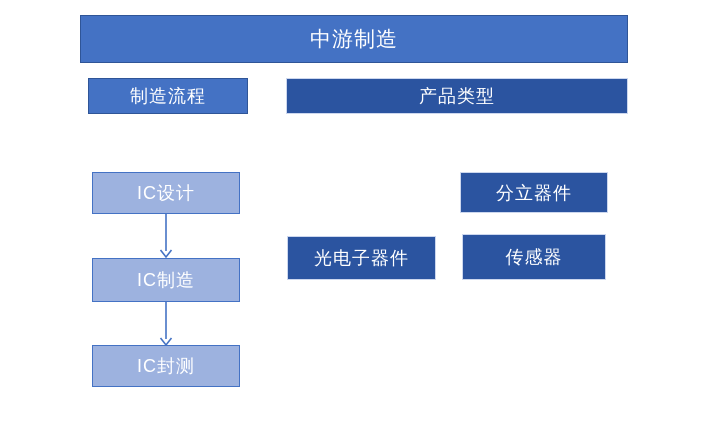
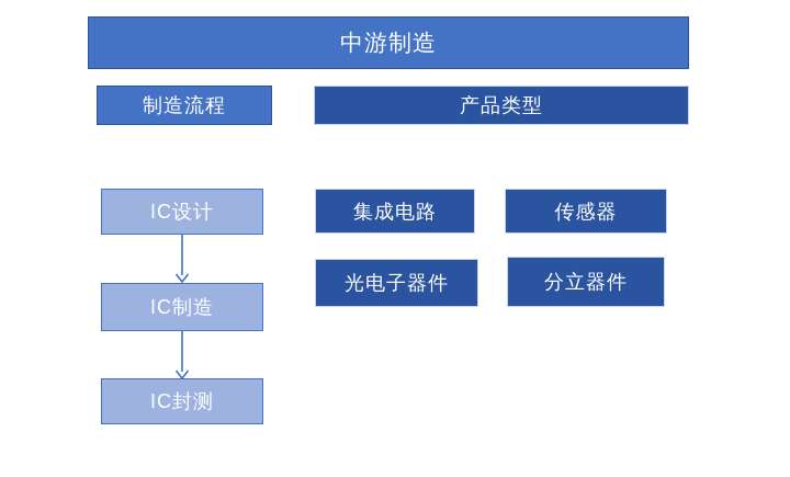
  中游制造
  制造流程
  产品类型
  IC设计
  IC制造
  IC封测
+ 集成电路
- 分立器件
+ 传感器
  光电子器件
- 传感器
+ 分立器件
